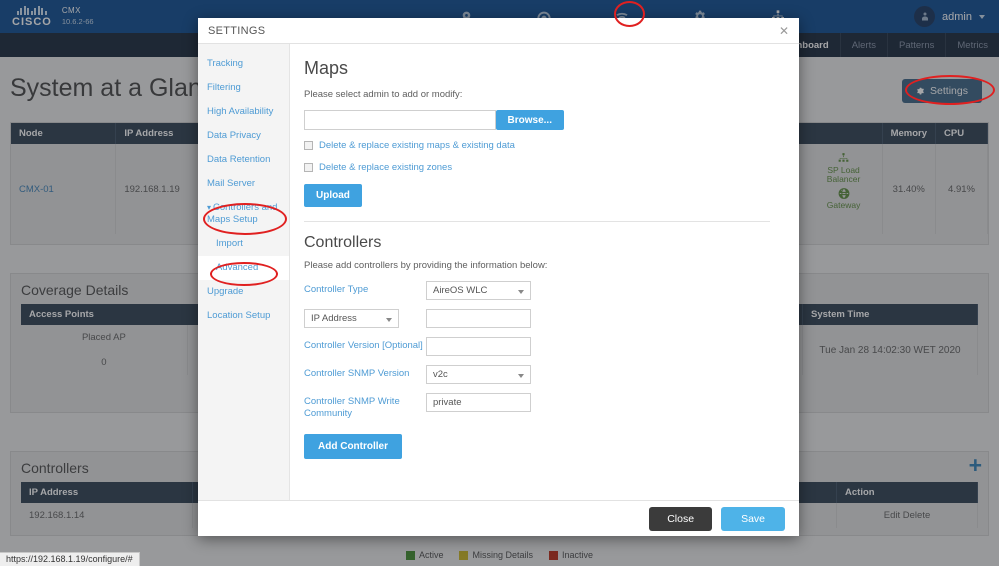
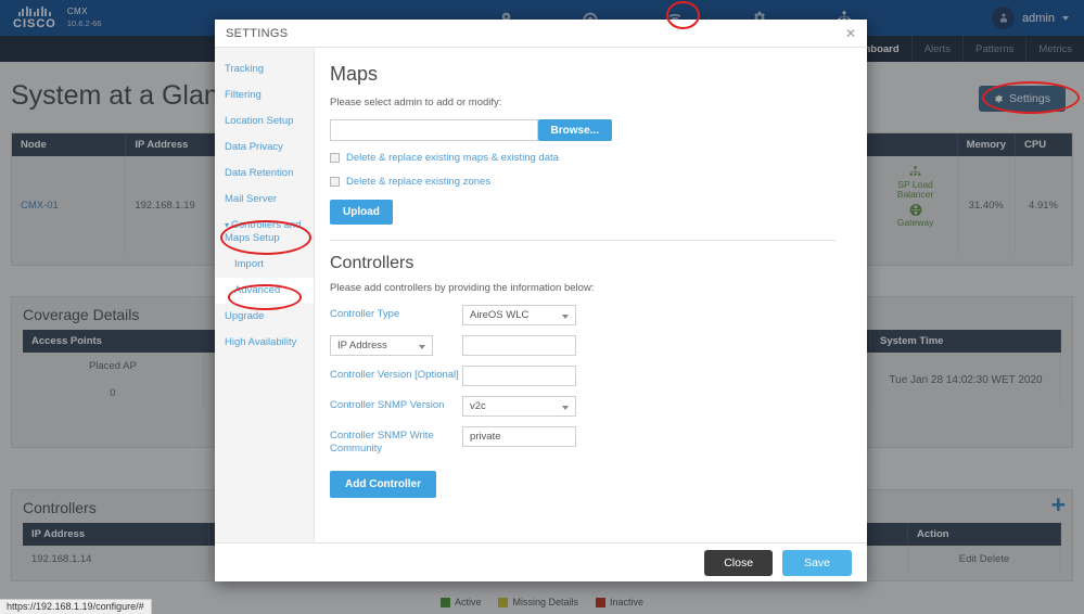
  CISCO
  CMX
  10.6.2-66
  admin
  Alerts
  Patterns
  Metrics
  System at a Glan
  Settings
  Node	IP Address		Memory	CPU
  CMX-01	192.168.1.19	SP Load Balancer Gateway	31.40%	4.91%
  Coverage Details
  Access Points	System Time
  Controllers
  192.168.1.14			Edit Delete
  +
  Active
  Missing Details
  Inactive
  SETTINGS
  ✕
  Tracking
  Filtering
- High Availability
+ Location Setup
  Data Privacy
  Data Retention
  Mail Server
  ▾ Controllers and Maps Setup
  Import
  Advanced
  Upgrade
- Location Setup
+ High Availability
  Maps
  Please select admin to add or modify:
  Browse...
  Delete & replace existing maps & existing data
  Delete & replace existing zones
  Upload
  Controllers
  Please add controllers by providing the information below:
  Controller Type
  AireOS WLC
  IP Address
  Controller Version [Optional]
  Controller SNMP Version
  v2c
  Controller SNMP Write Community
  private
  Add Controller
  Close
  Save
  https://192.168.1.19/configure/#
